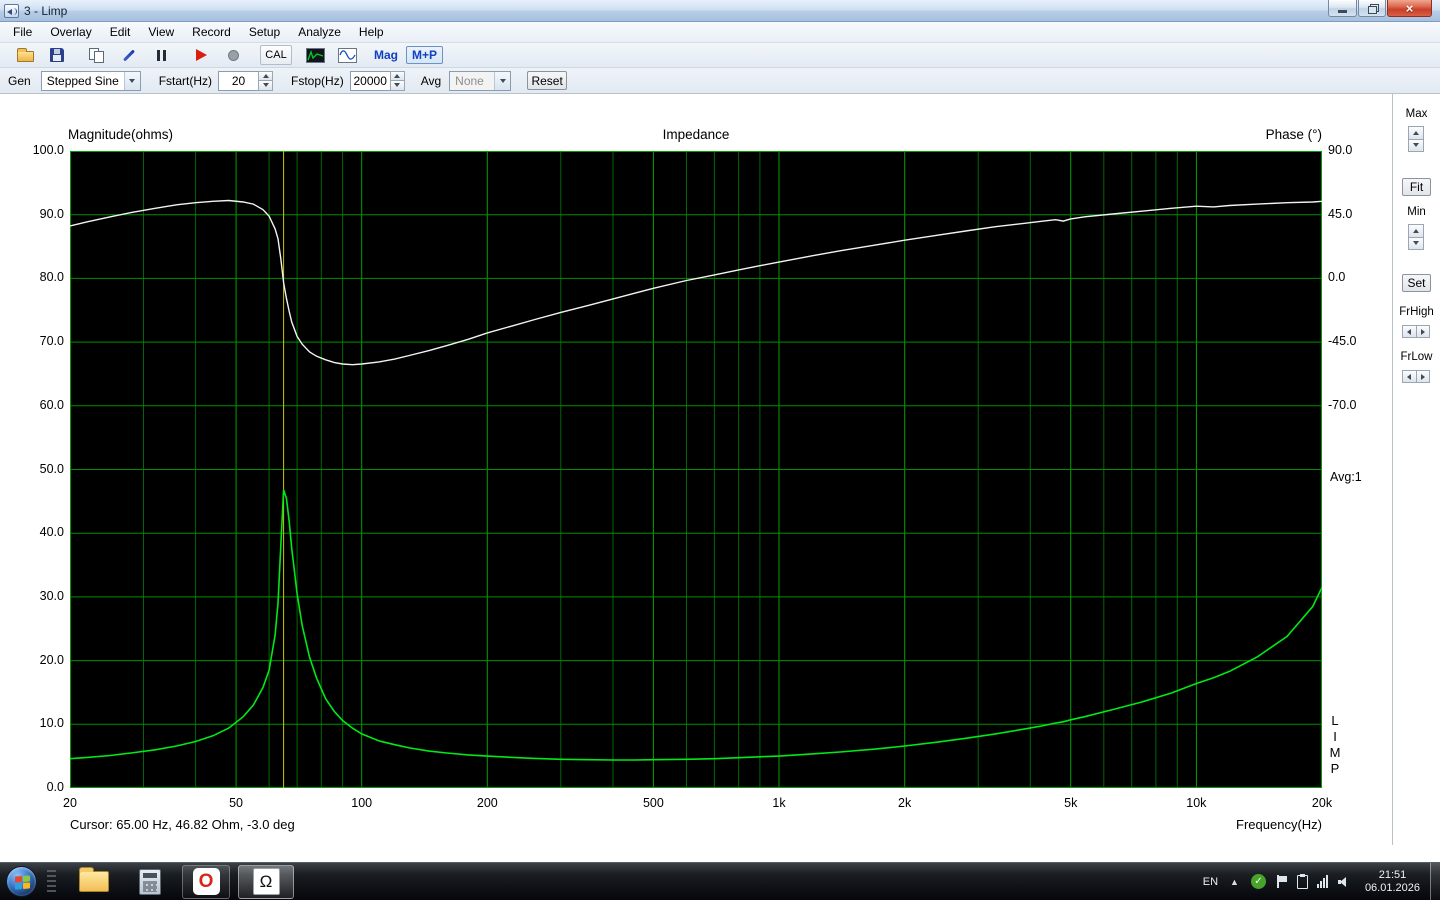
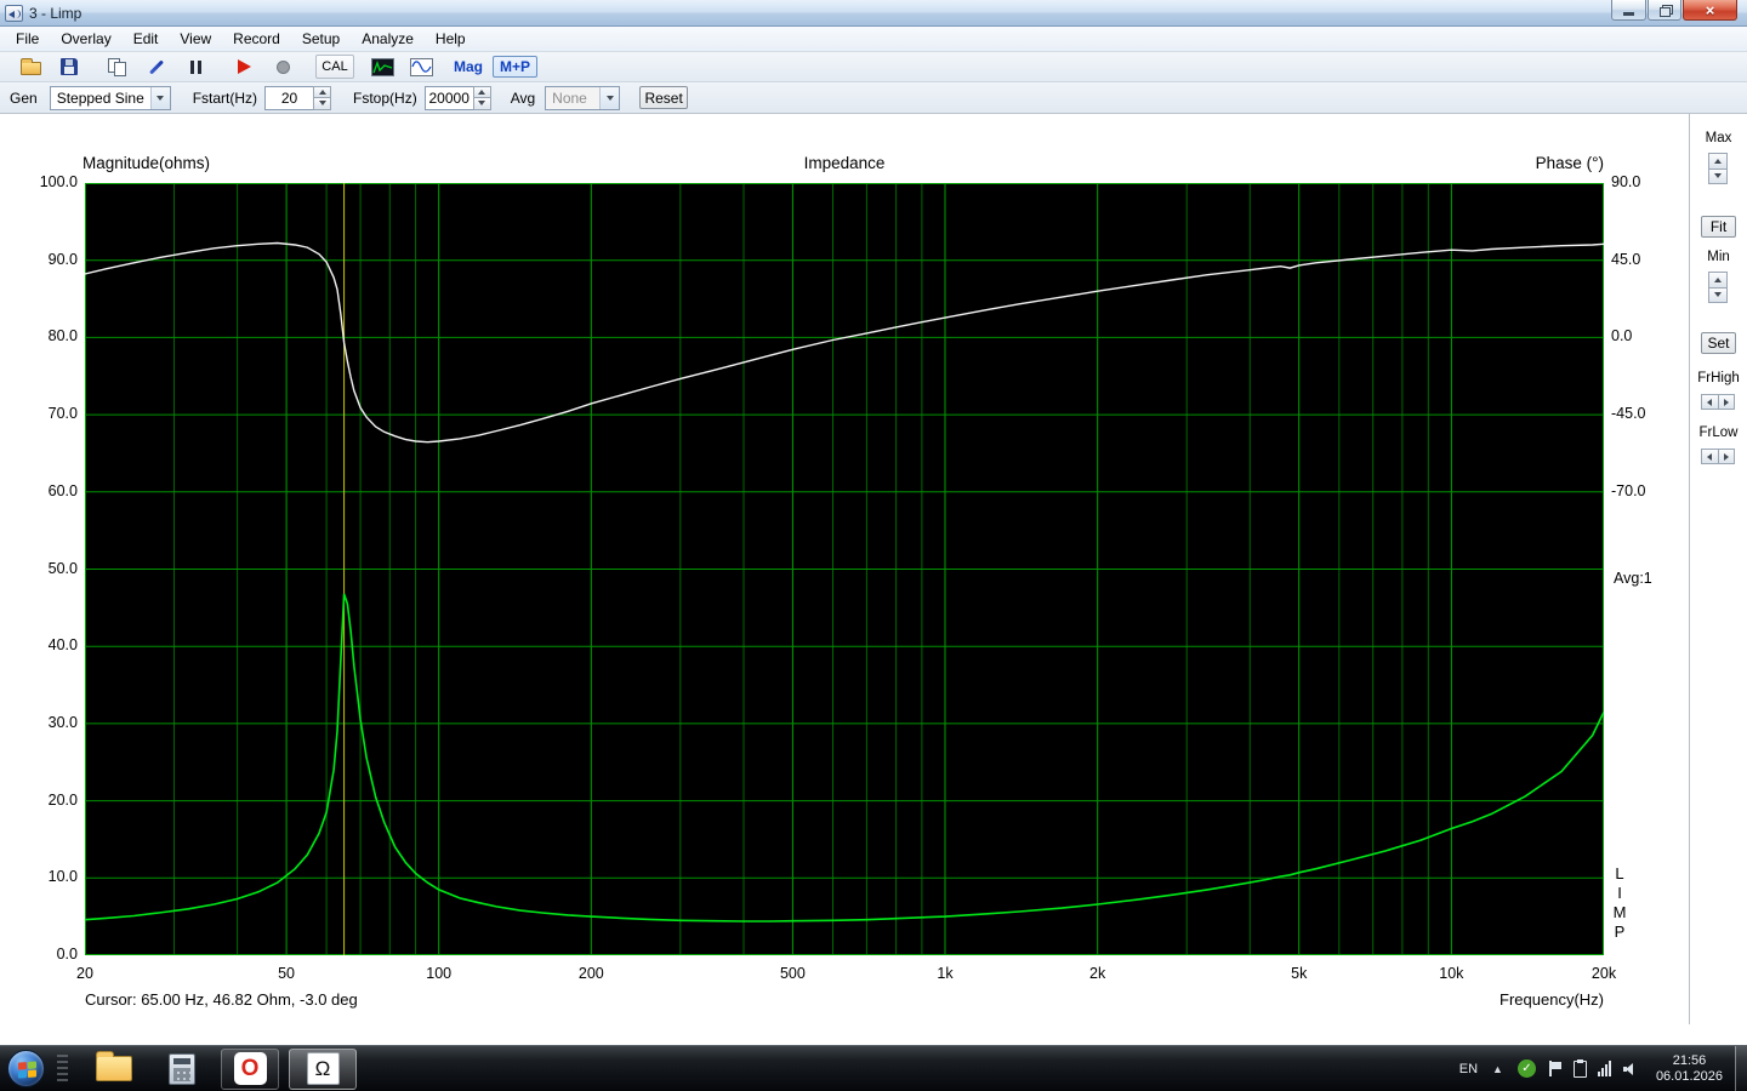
  3 - Limp
  ×
  File
  Overlay
  Edit
  View
  Record
  Setup
  Analyze
  Help
  CAL
  Mag
  M+P
  Gen
  Stepped Sine
  Fstart(Hz)
  20
  Fstop(Hz)
  20000
  Avg
  None
  Reset
  Magnitude(ohms)
  Impedance
  Phase (°)
  Avg:1
  L
  I
  M
  P
  Cursor: 65.00 Hz, 46.82 Ohm, -3.0 deg
  Frequency(Hz)
  100.0
  90.0
  80.0
  70.0
  60.0
  50.0
  40.0
  30.0
  20.0
  10.0
  0.0
  90.0
  45.0
  0.0
  -45.0
  -70.0
  20
  50
  100
  200
  500
  1k
  2k
  5k
  10k
  20k
  Max
  Fit
  Min
  Set
  FrHigh
  FrLow
  O
  Ω
  EN
  ▲
  ✓
- 21:51
+ 21:56
  06.01.2026
